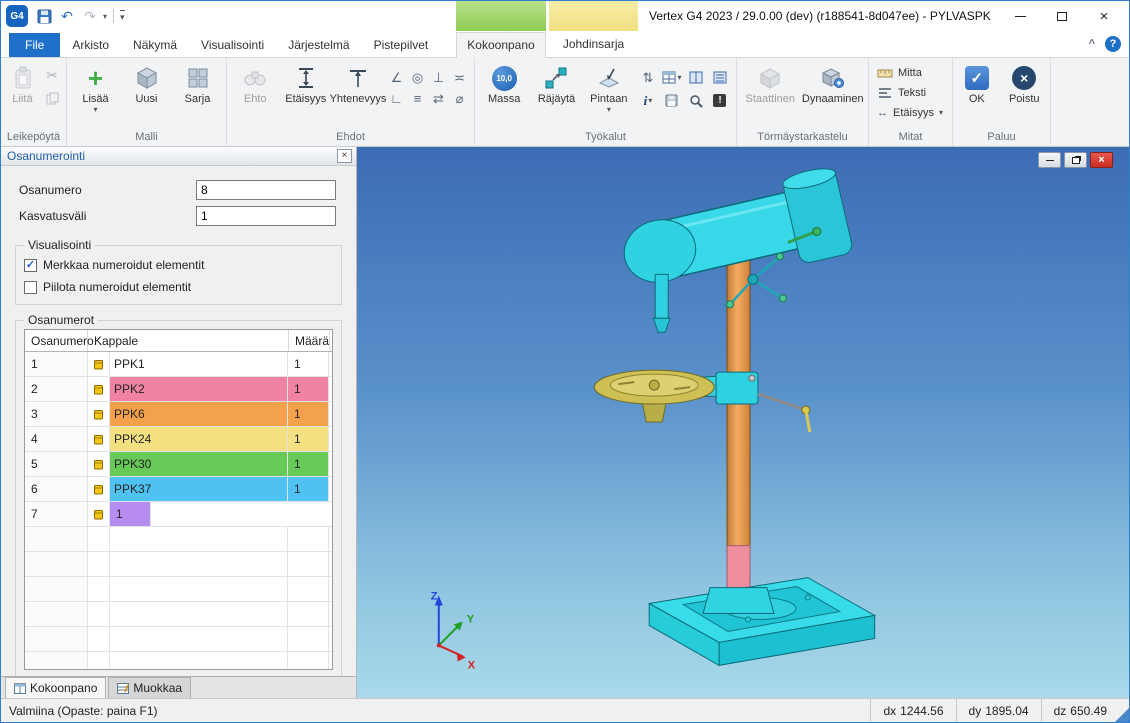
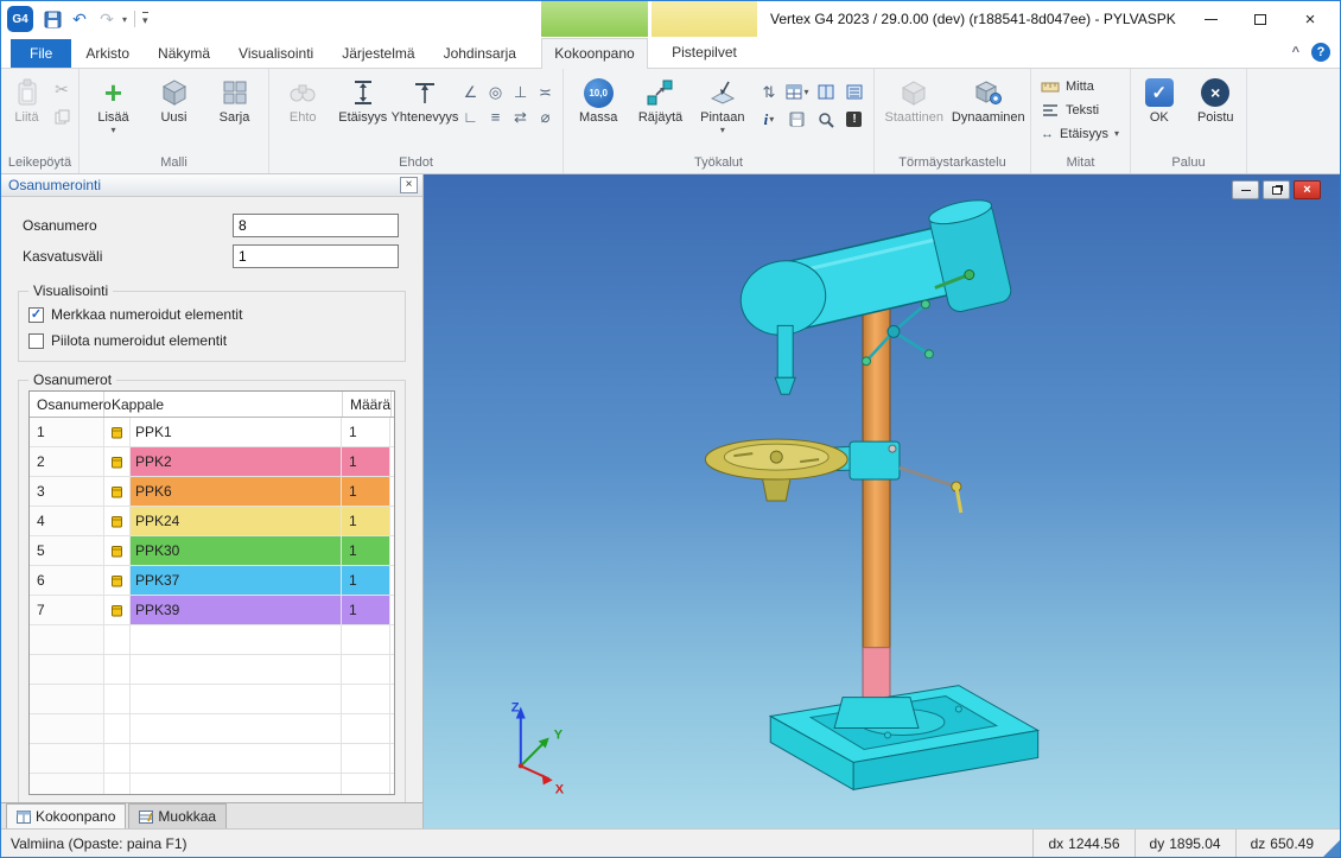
  G4
  ↶
  ↷
  ▾
  ▾
  Vertex G4 2023 / 29.0.00 (dev) (r188541-8d047ee) - PYLVASPK
  ×
  File
  Arkisto
  Näkymä
  Visualisointi
  Järjestelmä
- Pistepilvet
+ Johdinsarja
  Kokoonpano
- Johdinsarja
+ Pistepilvet
  ^
  ?
  Liitä
  ✂
  Leikepöytä
  +
  Lisää
  ▾
  Uusi
  Sarja
  Malli
  Ehto
  Etäisyys
  Yhtenevyys
  ∠
  ◎
  ⊥
  ≍
  ∟
  ≡
  ⇄
  ⌀
  Ehdot
  10,0
  Massa
  Räjäytä
  Pintaan
  ▾
  ⇅
  ▾
  i
  ▾
  !
  Työkalut
  Staattinen
  Dynaaminen
  Törmäystarkastelu
  Mitta
  Teksti
  ↔
  Etäisyys
  ▾
  Mitat
  ✓
  OK
  ×
  Poistu
  Paluu
  Osanumerointi
  ×
  Osanumero
  8
  Kasvatusväli
  1
  Visualisointi
  ✓
  Merkkaa numeroidut elementit
  Piilota numeroidut elementit
  Osanumerot
  Osanumero
  Kappale
  Määrä
  1
  PPK1
  1
  2
  PPK2
  1
  3
  PPK6
  1
  4
  PPK24
  1
  5
  PPK30
  1
  6
  PPK37
  1
  7
+ PPK39
  1
  Kokoonpano
  Muokkaa
  Z
  Y
  X
  ×
  Valmiina (Opaste: paina F1)
  dx
  1244.56
  dy
  1895.04
  dz
  650.49
